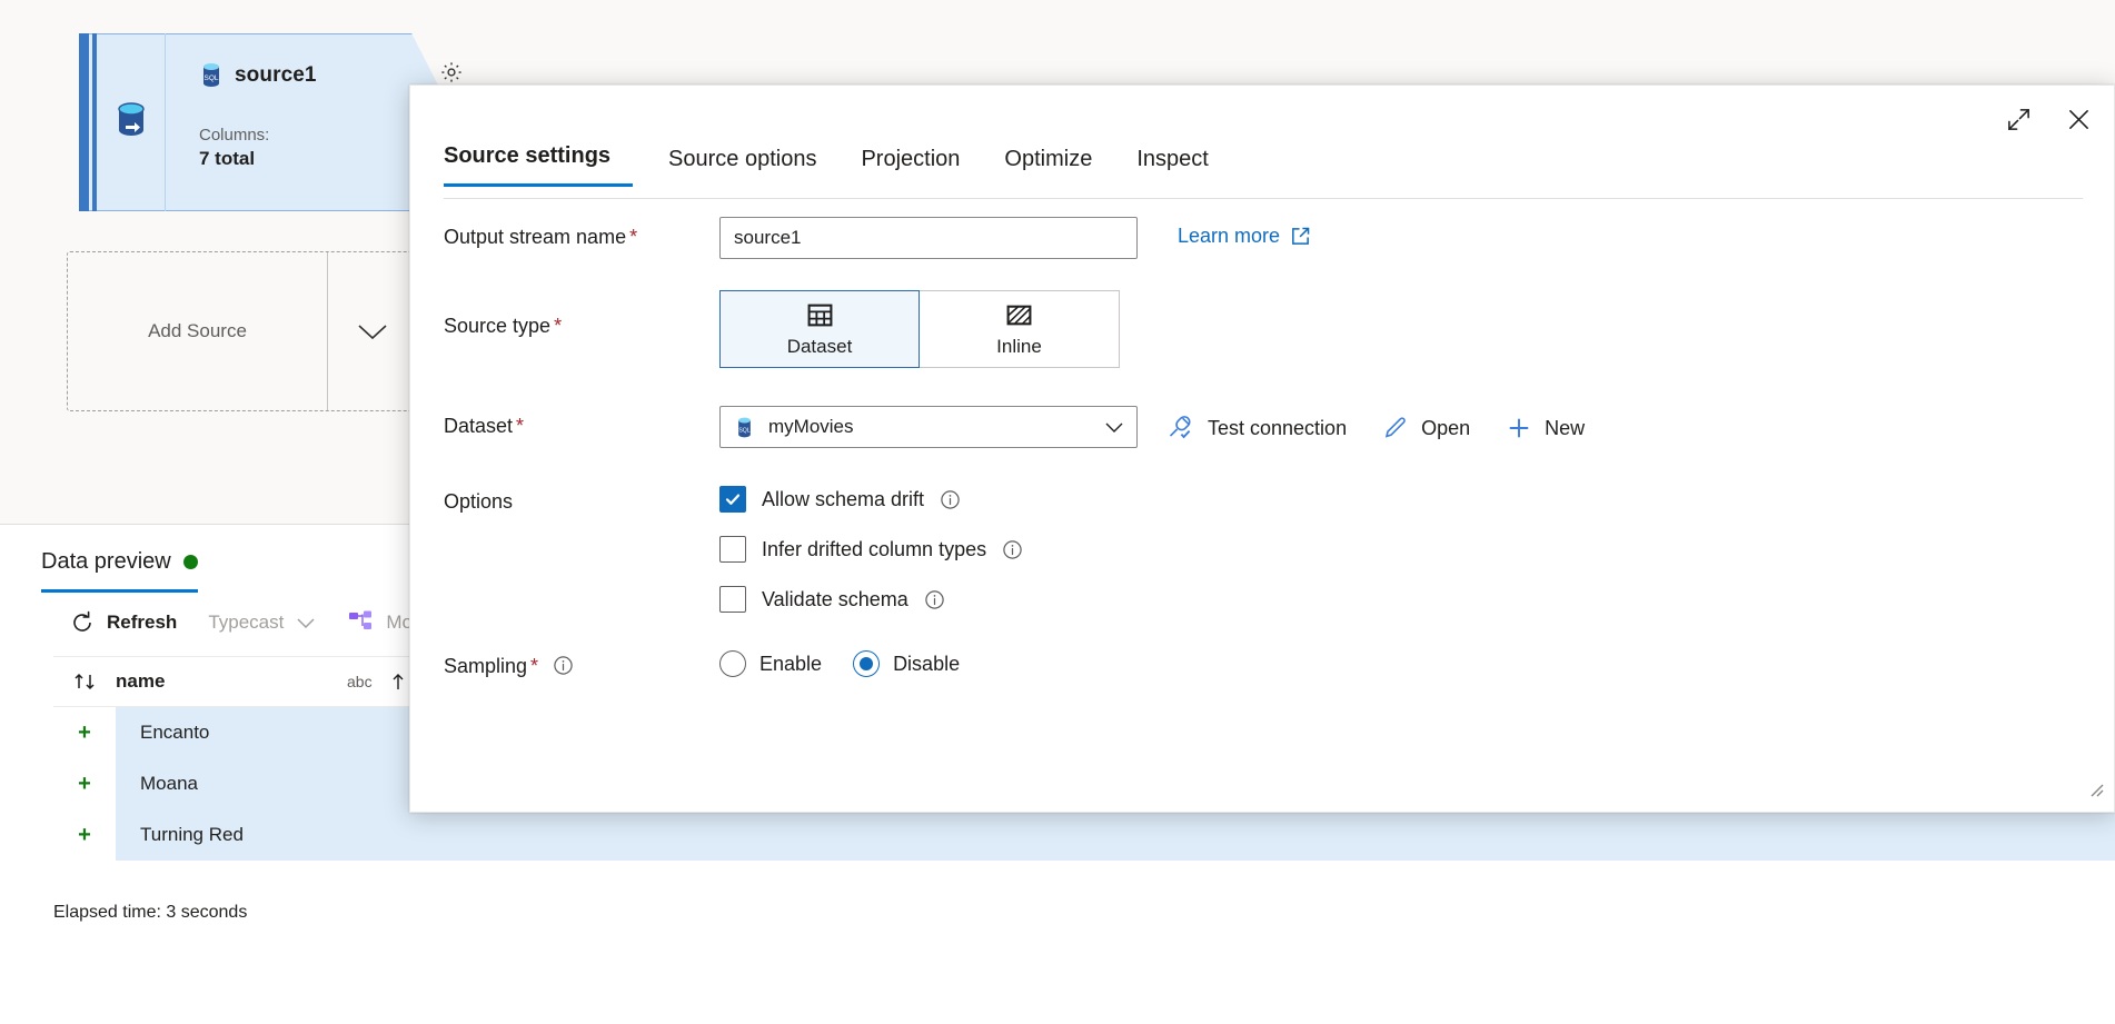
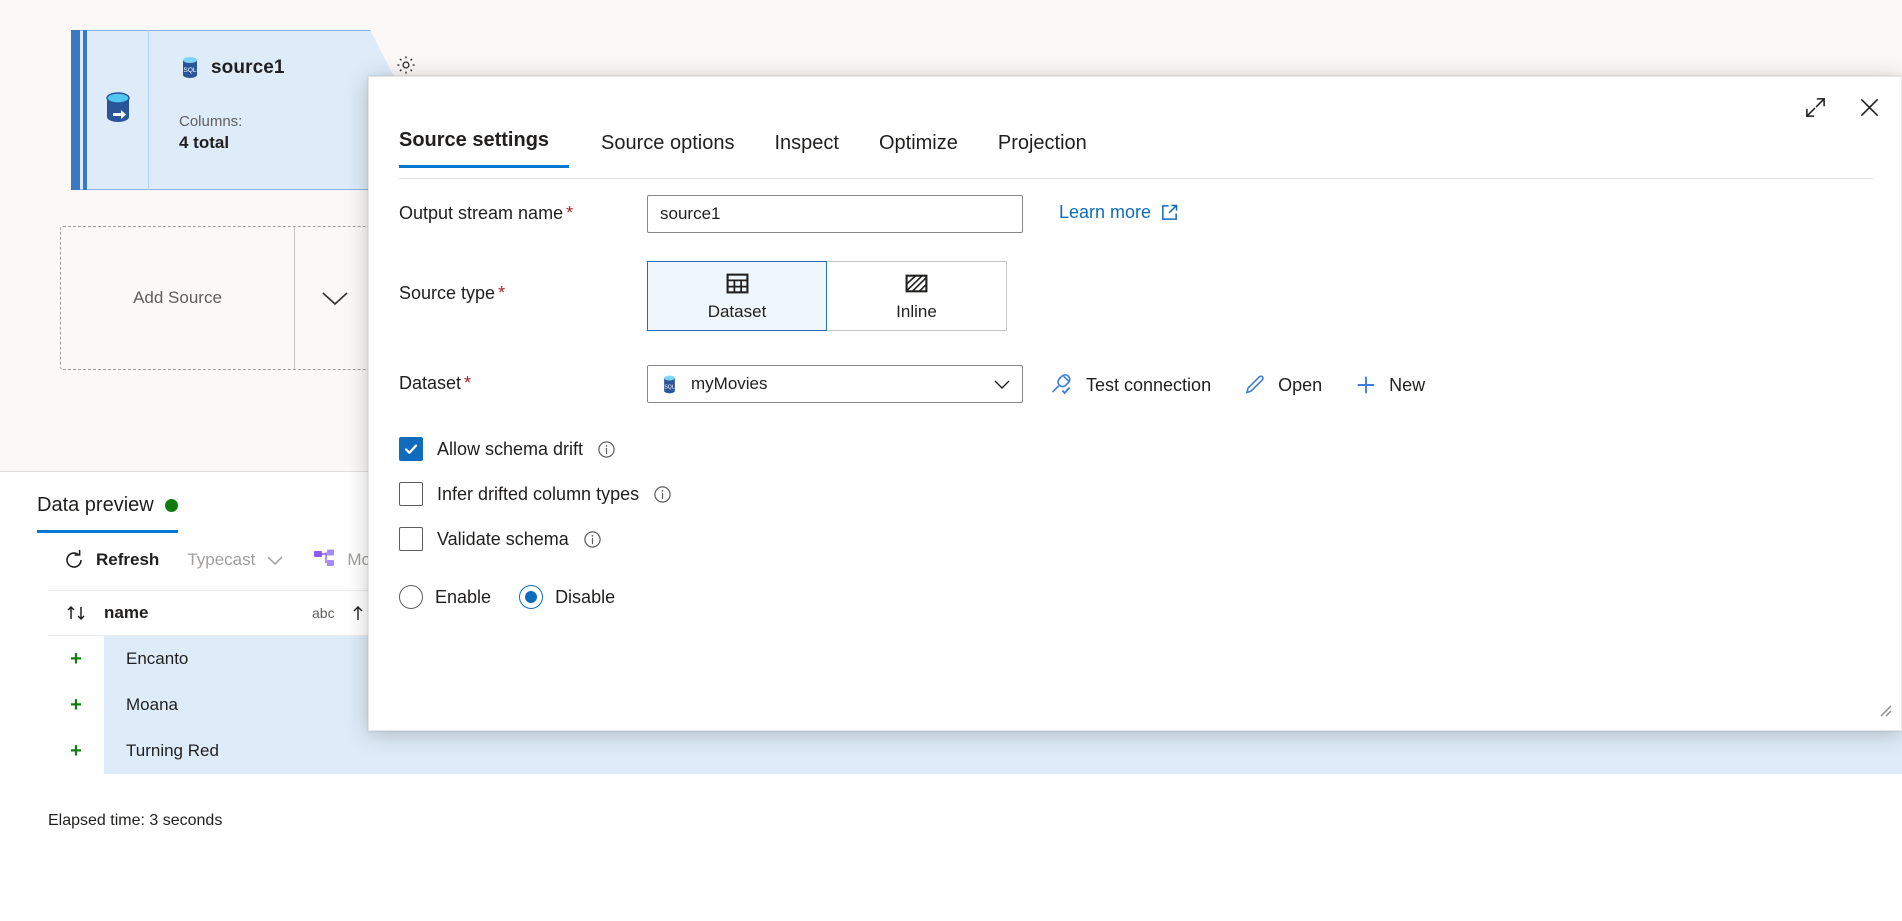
  source1
  Columns:
- 7 total
+ 4 total
  Add Source
  Data preview
  Refresh
  Typecast
  Mo
  name
  abc
  +
  Encanto
  +
  Moana
  +
  Turning Red
  Elapsed time: 3 seconds
  Source settings
  Source options
- Projection
+ Inspect
  Optimize
- Inspect
+ Projection
  Output stream name *
  source1
  Learn more
  Source type *
  Dataset
  Inline
  Dataset *
  myMovies
  Test connection
  Open
  New
- Options
  Allow schema drift
  Infer drifted column types
  Validate schema
- Sampling *
  Enable
  Disable
